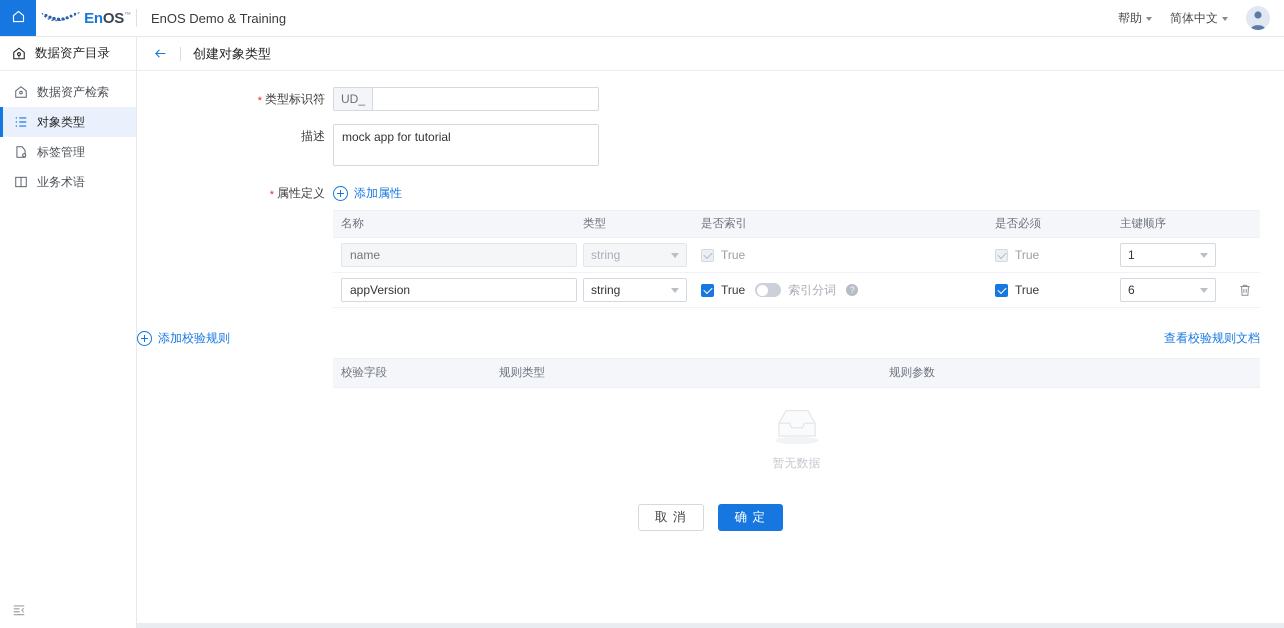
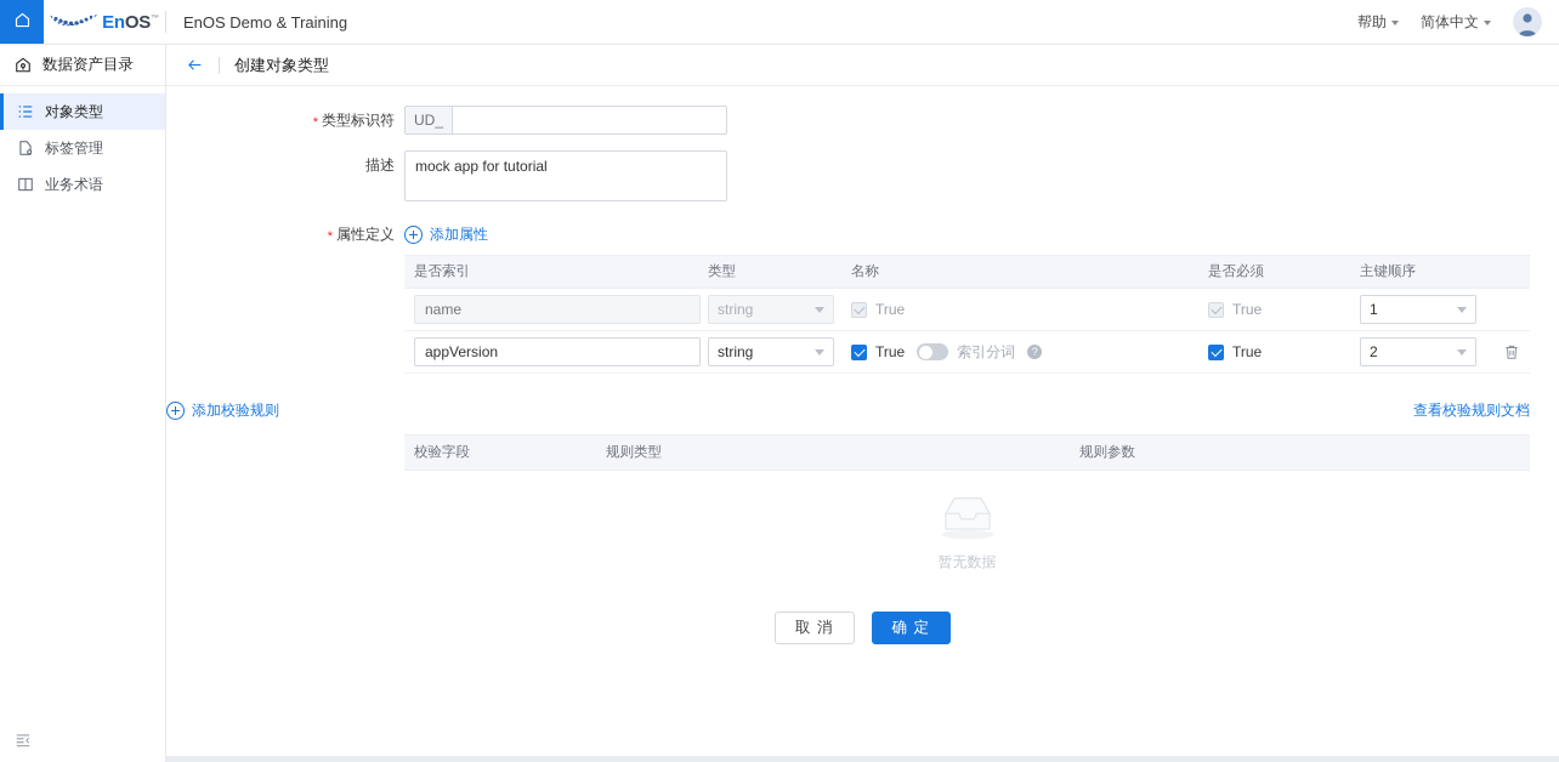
  EnOS
  EnOS Demo & Training
  帮助
  简体中文
  数据资产目录
- 数据资产检索
  对象类型
  标签管理
  业务术语
  创建对象类型
  * 类型标识符
  UD_
  描述
  mock app for tutorial
  * 属性定义
  添加属性
- 名称
+ 是否索引
  类型
- 是否索引
+ 名称
  是否必须
  主键顺序
  name
  string
  True
  True
  1
  appVersion
  string
  True
  索引分词
  ?
  True
- 6
+ 2
  添加校验规则
  查看校验规则文档
  校验字段
  规则类型
  规则参数
  暂无数据
  取 消
  确 定
